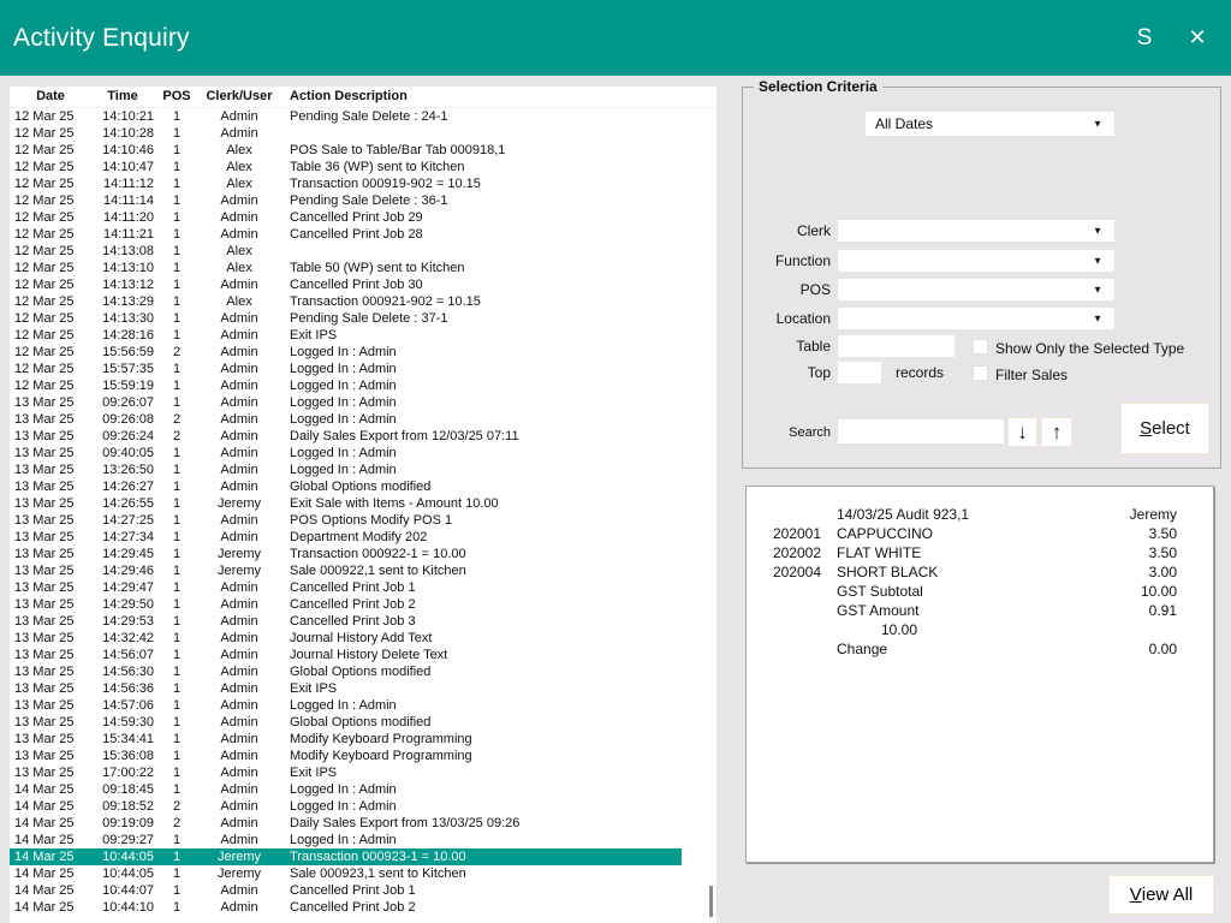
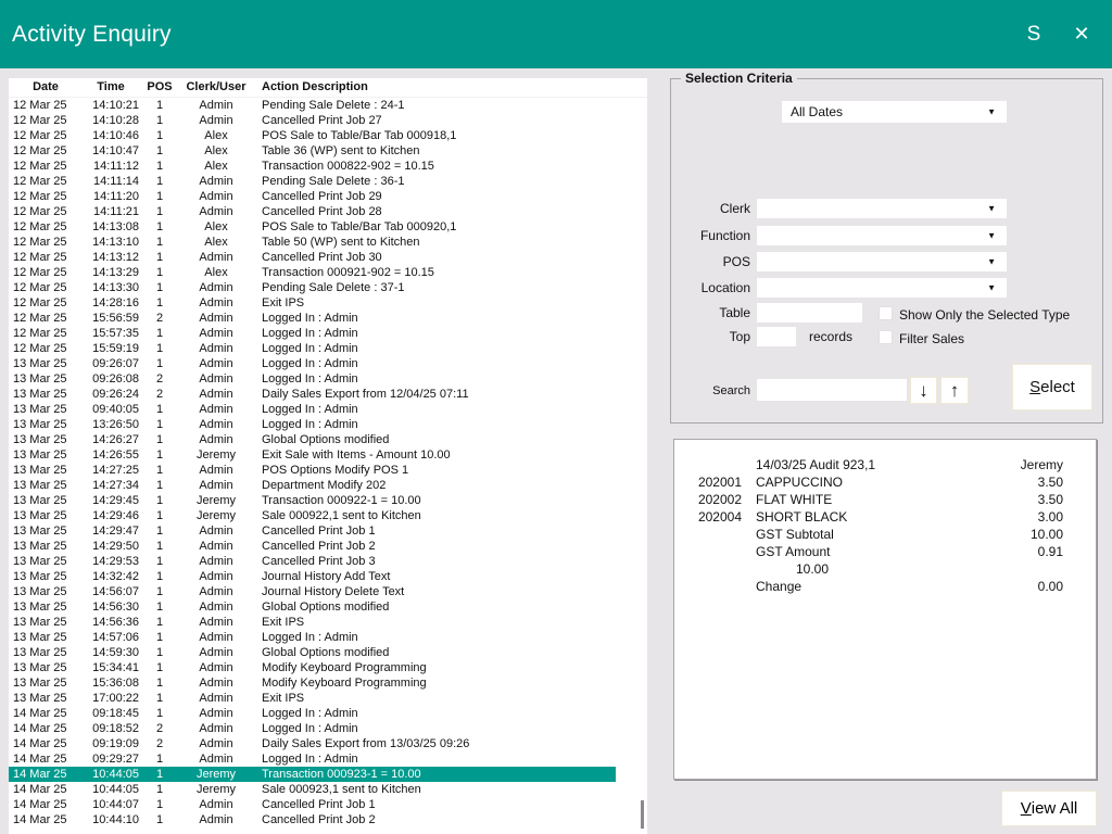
  Activity Enquiry
  S
  ✕
  Date
  Time
  POS
  Clerk/User
  Action Description
  12 Mar 25
  14:10:21
  1
  Admin
  Pending Sale Delete : 24-1
  12 Mar 25
  14:10:28
  1
  Admin
+ Cancelled Print Job 27
  12 Mar 25
  14:10:46
  1
  Alex
  POS Sale to Table/Bar Tab 000918,1
  12 Mar 25
  14:10:47
  1
  Alex
  Table 36 (WP) sent to Kitchen
  12 Mar 25
  14:11:12
  1
  Alex
- Transaction 000919-902 = 10.15
+ Transaction 000822-902 = 10.15
  12 Mar 25
  14:11:14
  1
  Admin
  Pending Sale Delete : 36-1
  12 Mar 25
  14:11:20
  1
  Admin
  Cancelled Print Job 29
  12 Mar 25
  14:11:21
  1
  Admin
  Cancelled Print Job 28
  12 Mar 25
  14:13:08
  1
  Alex
+ POS Sale to Table/Bar Tab 000920,1
  12 Mar 25
  14:13:10
  1
  Alex
  Table 50 (WP) sent to Kitchen
  12 Mar 25
  14:13:12
  1
  Admin
  Cancelled Print Job 30
  12 Mar 25
  14:13:29
  1
  Alex
  Transaction 000921-902 = 10.15
  12 Mar 25
  14:13:30
  1
  Admin
  Pending Sale Delete : 37-1
  12 Mar 25
  14:28:16
  1
  Admin
  Exit IPS
  12 Mar 25
  15:56:59
  2
  Admin
  Logged In : Admin
  12 Mar 25
  15:57:35
  1
  Admin
  Logged In : Admin
  12 Mar 25
  15:59:19
  1
  Admin
  Logged In : Admin
  13 Mar 25
  09:26:07
  1
  Admin
  Logged In : Admin
  13 Mar 25
  09:26:08
  2
  Admin
  Logged In : Admin
  13 Mar 25
  09:26:24
  2
  Admin
- Daily Sales Export from 12/03/25 07:11
+ Daily Sales Export from 12/04/25 07:11
  13 Mar 25
  09:40:05
  1
  Admin
  Logged In : Admin
  13 Mar 25
  13:26:50
  1
  Admin
  Logged In : Admin
  13 Mar 25
  14:26:27
  1
  Admin
  Global Options modified
  13 Mar 25
  14:26:55
  1
  Jeremy
  Exit Sale with Items - Amount 10.00
  13 Mar 25
  14:27:25
  1
  Admin
  POS Options Modify POS 1
  13 Mar 25
  14:27:34
  1
  Admin
  Department Modify 202
  13 Mar 25
  14:29:45
  1
  Jeremy
  Transaction 000922-1 = 10.00
  13 Mar 25
  14:29:46
  1
  Jeremy
  Sale 000922,1 sent to Kitchen
  13 Mar 25
  14:29:47
  1
  Admin
  Cancelled Print Job 1
  13 Mar 25
  14:29:50
  1
  Admin
  Cancelled Print Job 2
  13 Mar 25
  14:29:53
  1
  Admin
  Cancelled Print Job 3
  13 Mar 25
  14:32:42
  1
  Admin
  Journal History Add Text
  13 Mar 25
  14:56:07
  1
  Admin
  Journal History Delete Text
  13 Mar 25
  14:56:30
  1
  Admin
  Global Options modified
  13 Mar 25
  14:56:36
  1
  Admin
  Exit IPS
  13 Mar 25
  14:57:06
  1
  Admin
  Logged In : Admin
  13 Mar 25
  14:59:30
  1
  Admin
  Global Options modified
  13 Mar 25
  15:34:41
  1
  Admin
  Modify Keyboard Programming
  13 Mar 25
  15:36:08
  1
  Admin
  Modify Keyboard Programming
  13 Mar 25
  17:00:22
  1
  Admin
  Exit IPS
  14 Mar 25
  09:18:45
  1
  Admin
  Logged In : Admin
  14 Mar 25
  09:18:52
  2
  Admin
  Logged In : Admin
  14 Mar 25
  09:19:09
  2
  Admin
  Daily Sales Export from 13/03/25 09:26
  14 Mar 25
  09:29:27
  1
  Admin
  Logged In : Admin
  14 Mar 25
  10:44:05
  1
  Jeremy
  Transaction 000923-1 = 10.00
  14 Mar 25
  10:44:05
  1
  Jeremy
  Sale 000923,1 sent to Kitchen
  14 Mar 25
  10:44:07
  1
  Admin
  Cancelled Print Job 1
  14 Mar 25
  10:44:10
  1
  Admin
  Cancelled Print Job 2
  Selection Criteria
  All Dates
  ▼
  Clerk
  ▼
  Function
  ▼
  POS
  ▼
  Location
  ▼
  Table
  Top
  records
  Show Only the Selected Type
  Filter Sales
  Search
  ↓
  ↑
  S
  elect
  14/03/25 Audit 923,1
  Jeremy
  202001
  CAPPUCCINO
  3.50
  202002
  FLAT WHITE
  3.50
  202004
  SHORT BLACK
  3.00
  GST Subtotal
  10.00
  GST Amount
  0.91
  10.00
  Change
  0.00
  V
  iew All
